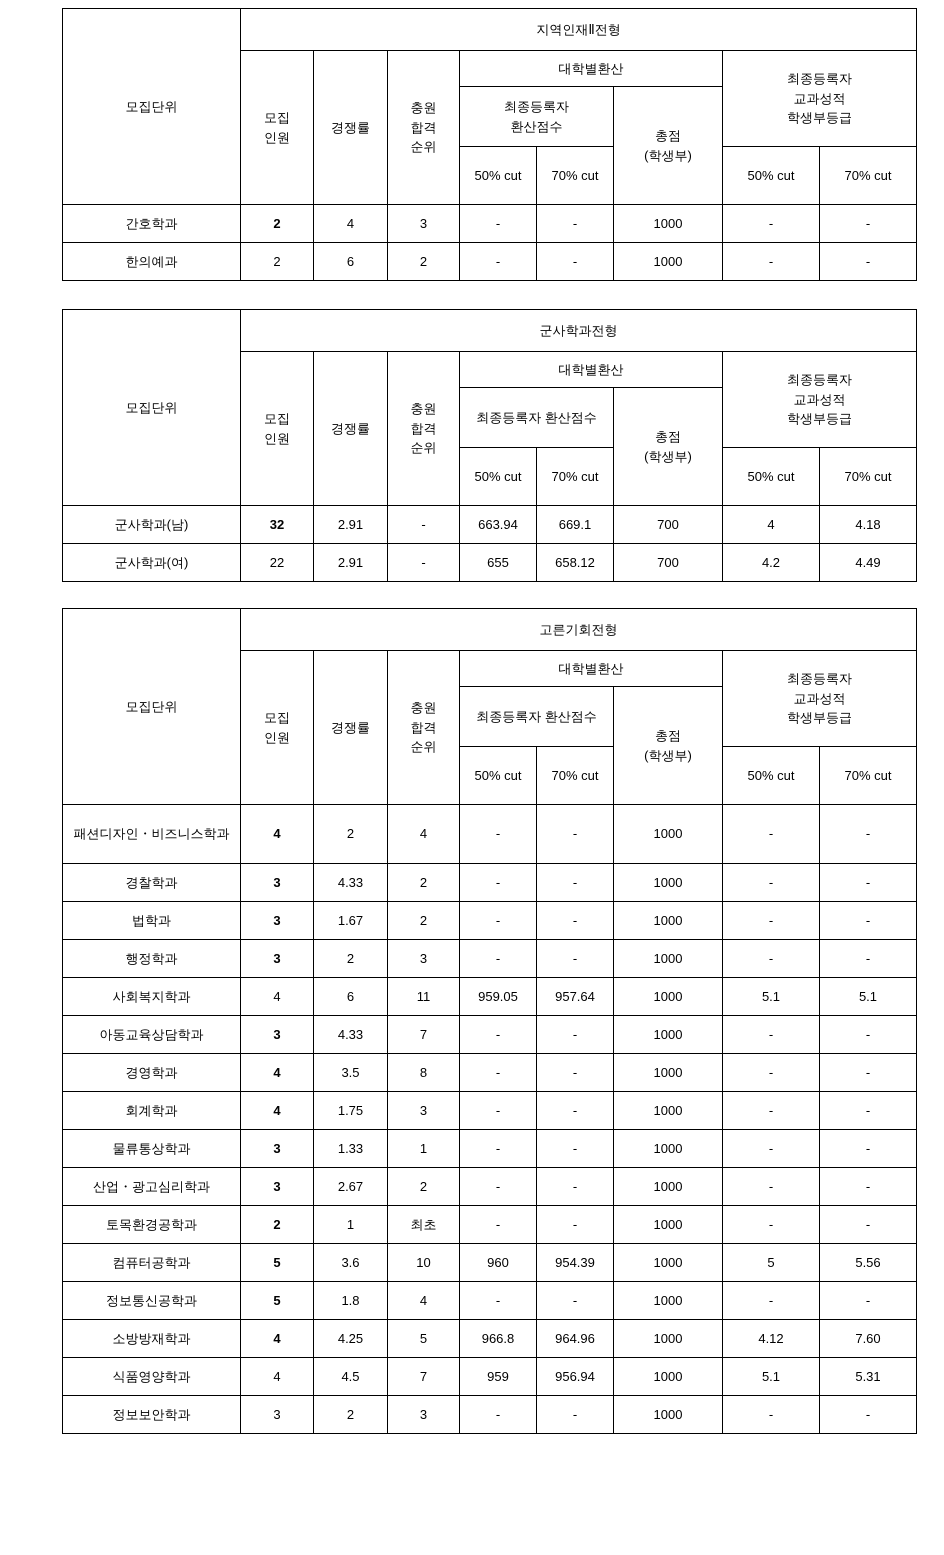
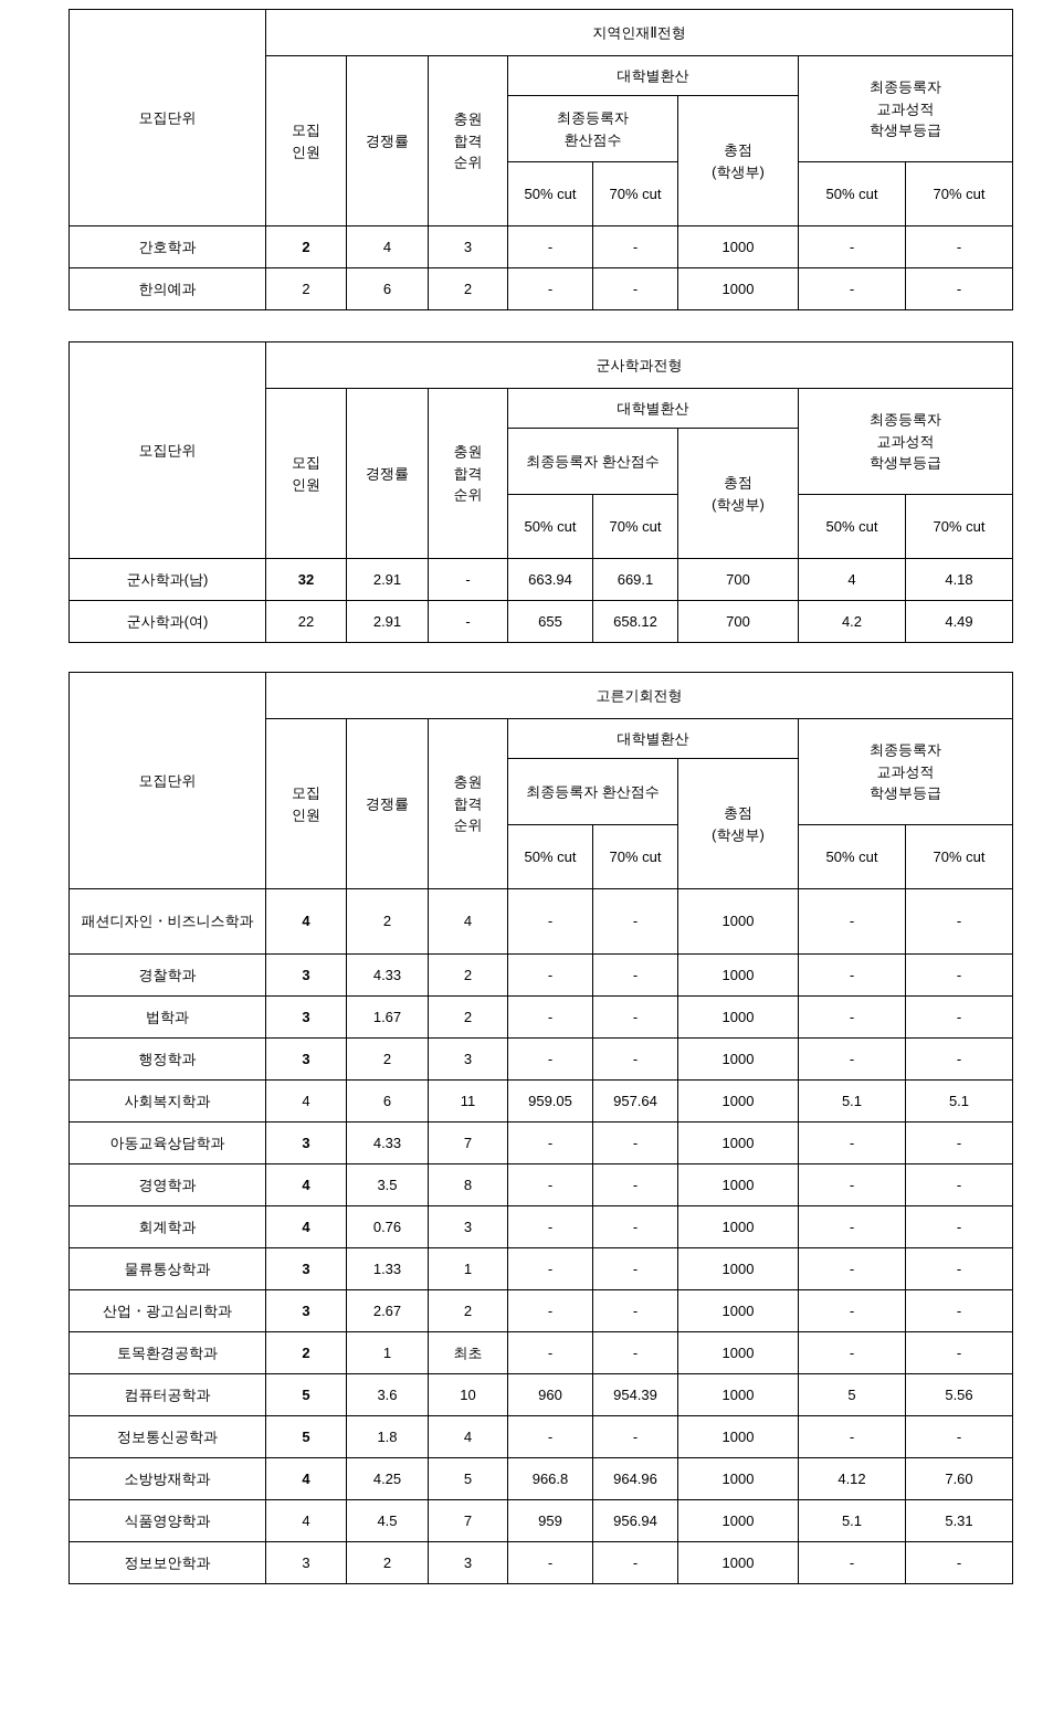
  모집단위	지역인재Ⅱ전형
  모집인원	경쟁률	충원합격순위	대학별환산	최종등록자교과성적학생부등급
  최종등록자환산점수	총점(학생부)
  50% cut	70% cut	50% cut	70% cut
  간호학과	2	4	3	-	-	1000	-	-
  한의예과	2	6	2	-	-	1000	-	-
  모집단위	군사학과전형
  모집인원	경쟁률	충원합격순위	대학별환산	최종등록자교과성적학생부등급
  최종등록자 환산점수	총점(학생부)
  50% cut	70% cut	50% cut	70% cut
  군사학과(남)	32	2.91	-	663.94	669.1	700	4	4.18
  군사학과(여)	22	2.91	-	655	658.12	700	4.2	4.49
  모집단위	고른기회전형
  모집인원	경쟁률	충원합격순위	대학별환산	최종등록자교과성적학생부등급
  최종등록자 환산점수	총점(학생부)
  50% cut	70% cut	50% cut	70% cut
  패션디자인・비즈니스학과	4	2	4	-	-	1000	-	-
  경찰학과	3	4.33	2	-	-	1000	-	-
  법학과	3	1.67	2	-	-	1000	-	-
  행정학과	3	2	3	-	-	1000	-	-
  사회복지학과	4	6	11	959.05	957.64	1000	5.1	5.1
  아동교육상담학과	3	4.33	7	-	-	1000	-	-
  경영학과	4	3.5	8	-	-	1000	-	-
- 회계학과	4	1.75	3	-	-	1000	-	-
+ 회계학과	4	0.76	3	-	-	1000	-	-
  물류통상학과	3	1.33	1	-	-	1000	-	-
  산업・광고심리학과	3	2.67	2	-	-	1000	-	-
  토목환경공학과	2	1	최초	-	-	1000	-	-
  컴퓨터공학과	5	3.6	10	960	954.39	1000	5	5.56
  정보통신공학과	5	1.8	4	-	-	1000	-	-
  소방방재학과	4	4.25	5	966.8	964.96	1000	4.12	7.60
  식품영양학과	4	4.5	7	959	956.94	1000	5.1	5.31
  정보보안학과	3	2	3	-	-	1000	-	-
